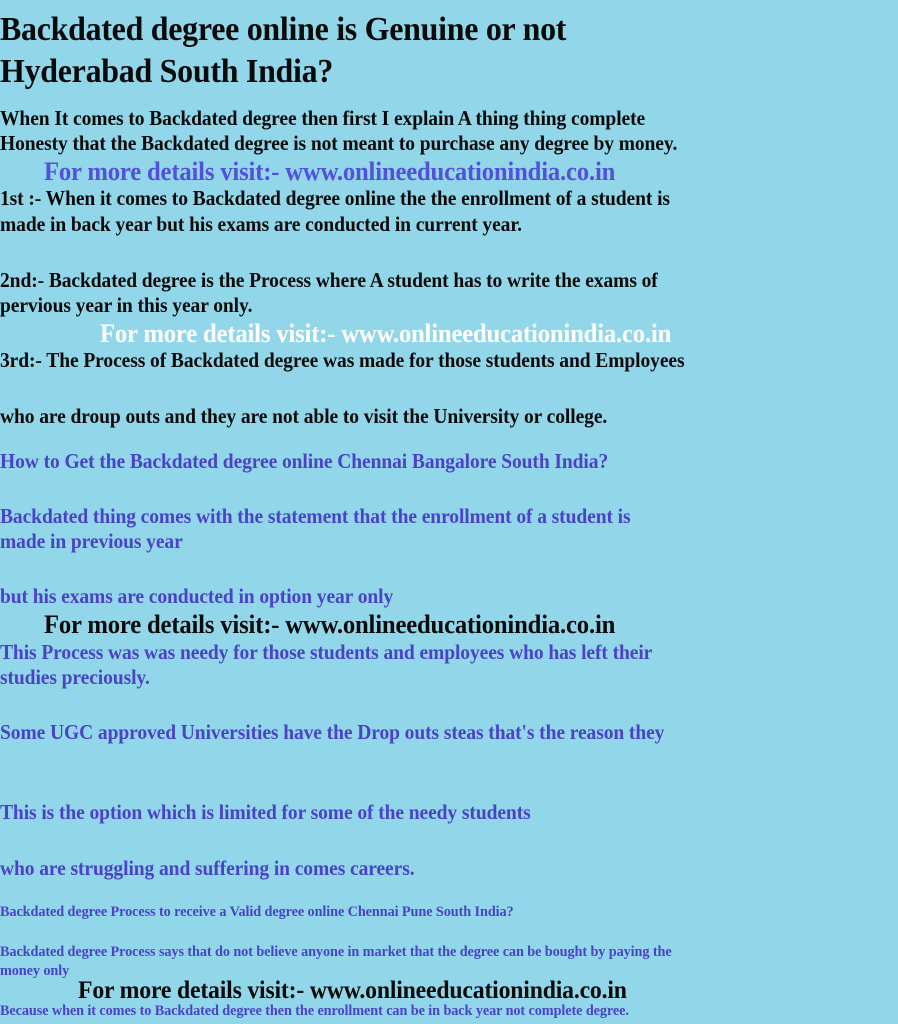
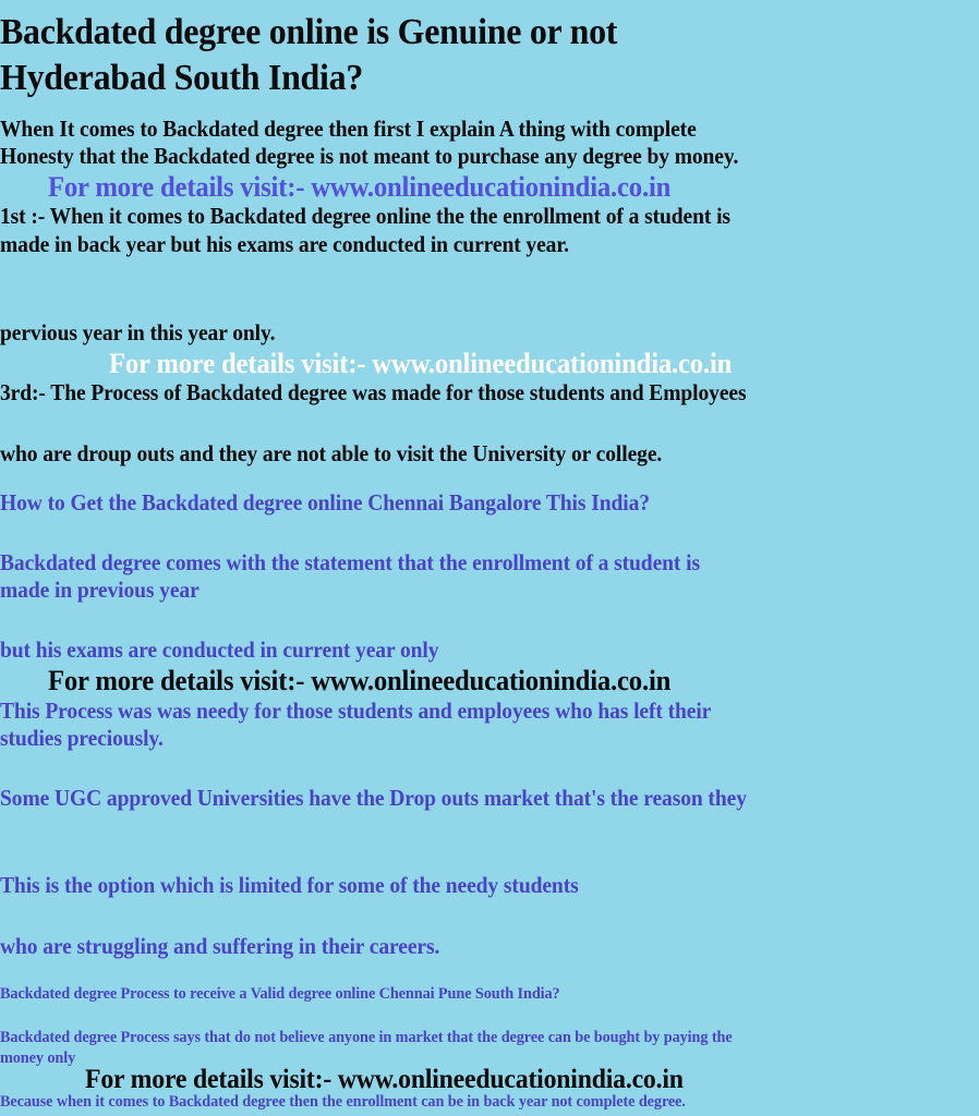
  Backdated degree online is Genuine or not
  Hyderabad South India?
- When It comes to Backdated degree then first I explain A thing thing complete
+ When It comes to Backdated degree then first I explain A thing with complete
  Honesty that the Backdated degree is not meant to purchase any degree by money.
  For more details visit:- www.onlineeducationindia.co.in
  1st :- When it comes to Backdated degree online the the enrollment of a student is
  made in back year but his exams are conducted in current year.
- 2nd:- Backdated degree is the Process where A student has to write the exams of
  pervious year in this year only.
  For more details visit:- www.onlineeducationindia.co.in
  3rd:- The Process of Backdated degree was made for those students and Employees
  who are droup outs and they are not able to visit the University or college.
- How to Get the Backdated degree online Chennai Bangalore South India?
+ How to Get the Backdated degree online Chennai Bangalore This India?
- Backdated thing comes with the statement that the enrollment of a student is
+ Backdated degree comes with the statement that the enrollment of a student is
  made in previous year
- but his exams are conducted in option year only
+ but his exams are conducted in current year only
  For more details visit:- www.onlineeducationindia.co.in
  This Process was was needy for those students and employees who has left their
  studies preciously.
- Some UGC approved Universities have the Drop outs steas that's the reason they
+ Some UGC approved Universities have the Drop outs market that's the reason they
  This is the option which is limited for some of the needy students
- who are struggling and suffering in comes careers.
+ who are struggling and suffering in their careers.
  Backdated degree Process to receive a Valid degree online Chennai Pune South India?
  Backdated degree Process says that do not believe anyone in market that the degree can be bought by paying the
  money only
  For more details visit:- www.onlineeducationindia.co.in
  Because when it comes to Backdated degree then the enrollment can be in back year not complete degree.
